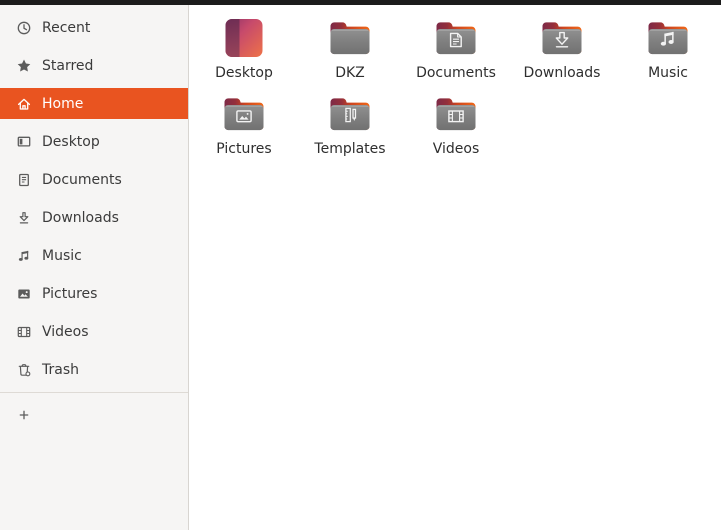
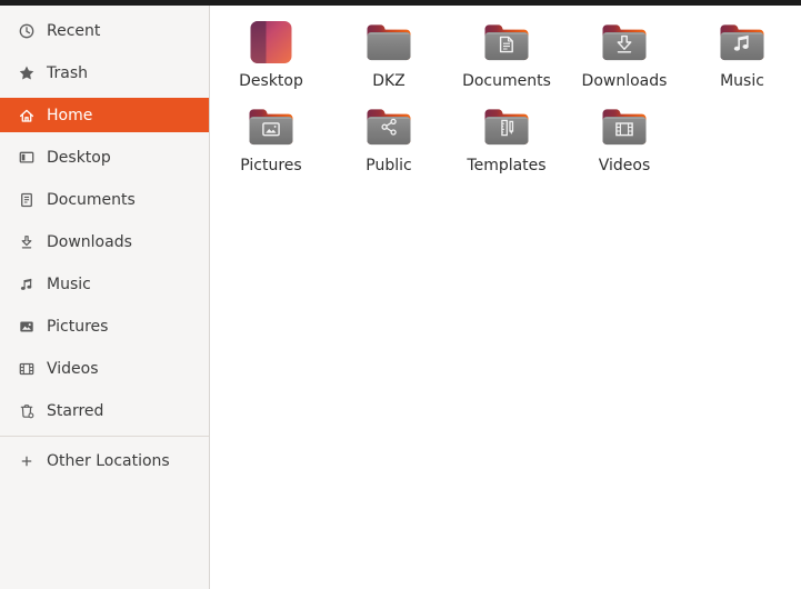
  Recent
- Starred
+ Trash
  Home
  Desktop
  Documents
  Downloads
  Music
  Pictures
  Videos
- Trash
+ Starred
+ Other Locations
  Desktop
  DKZ
  Documents
  Downloads
  Music
  Pictures
+ Public
  Templates
  Videos
